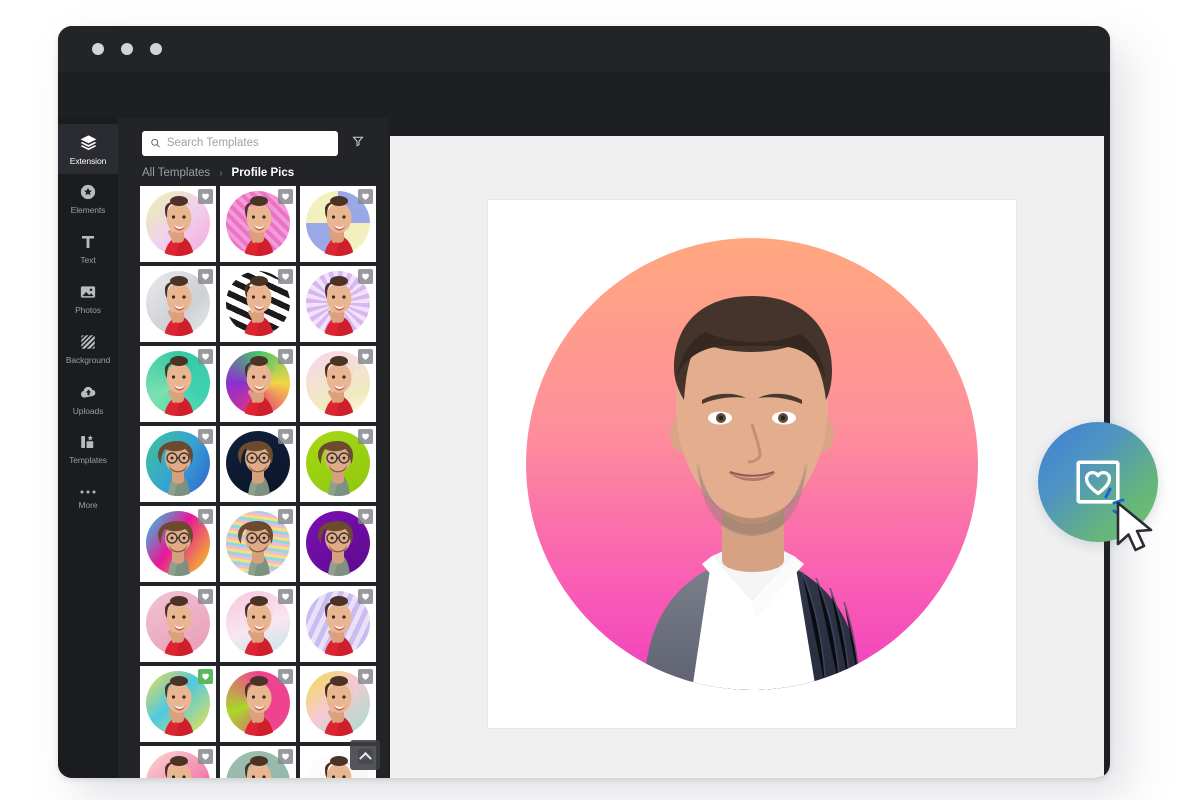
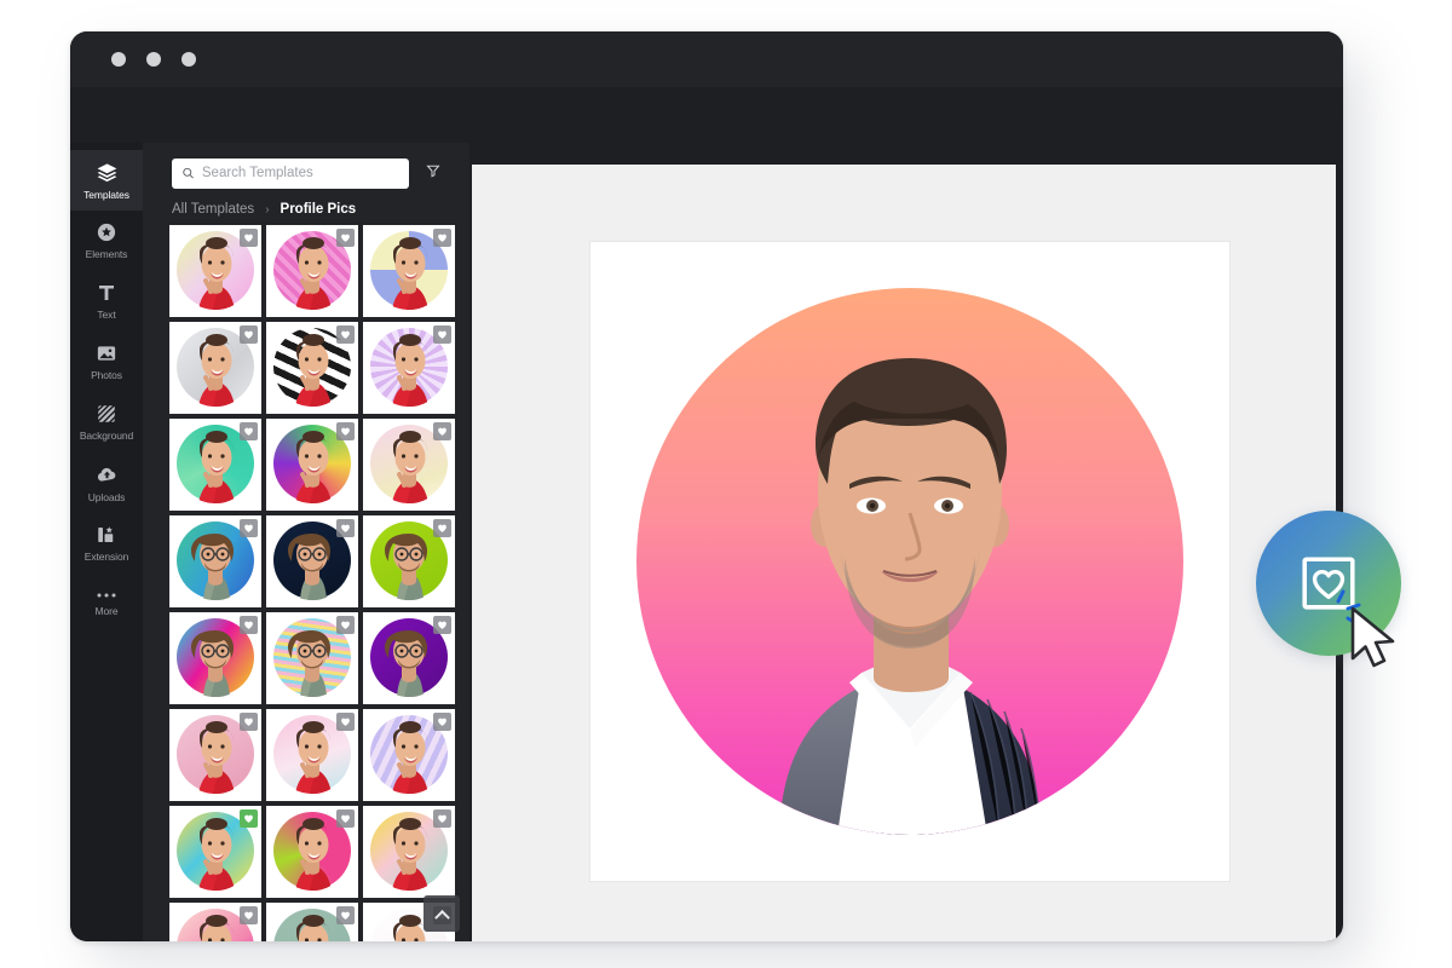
- Extension
+ Templates
  Elements
  Text
  Photos
  Background
  Uploads
- Templates
+ Extension
  More
  Search Templates
  All Templates
  ›
  Profile Pics
